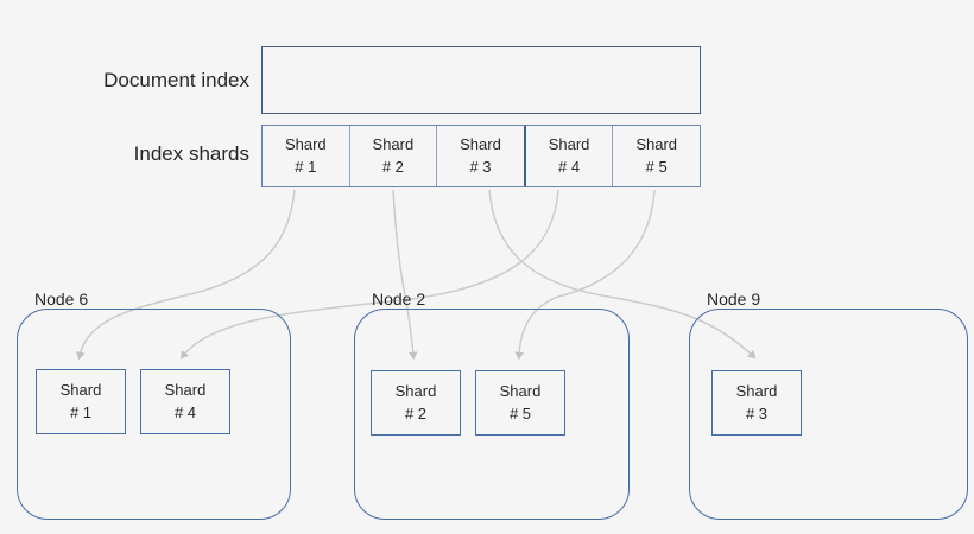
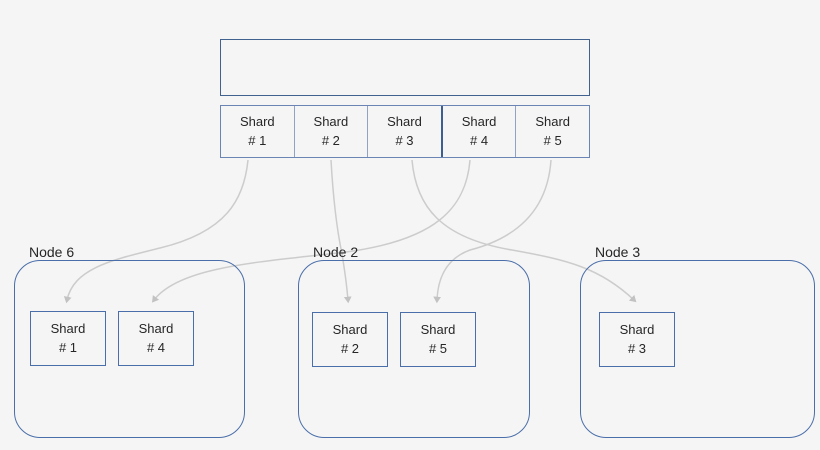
- Document index
- Index shards
  Shard
  # 1
  Shard
  # 2
  Shard
  # 3
  Shard
  # 4
  Shard
  # 5
  Node 6
  Shard
  # 1
  Shard
  # 4
  Node 2
  Shard
  # 2
  Shard
  # 5
- Node 9
+ Node 3
  Shard
  # 3
